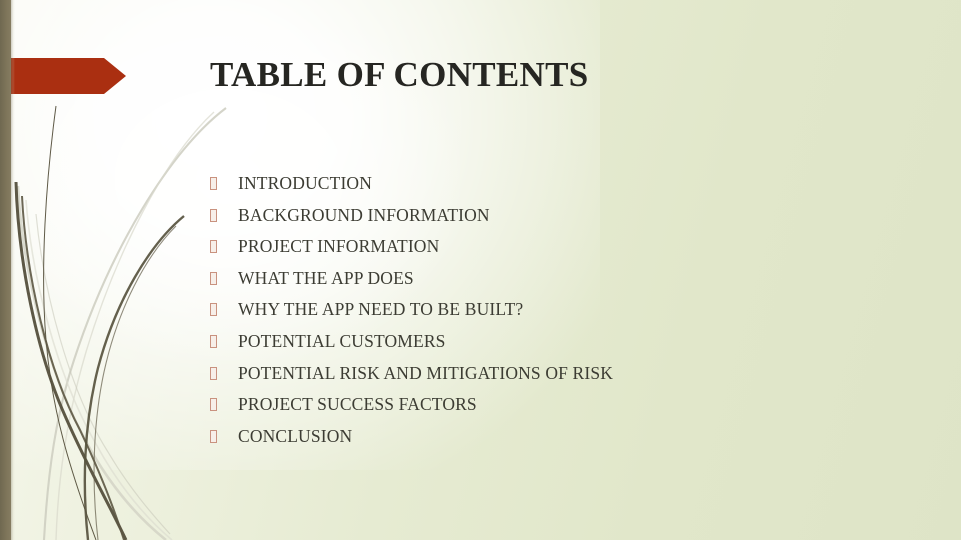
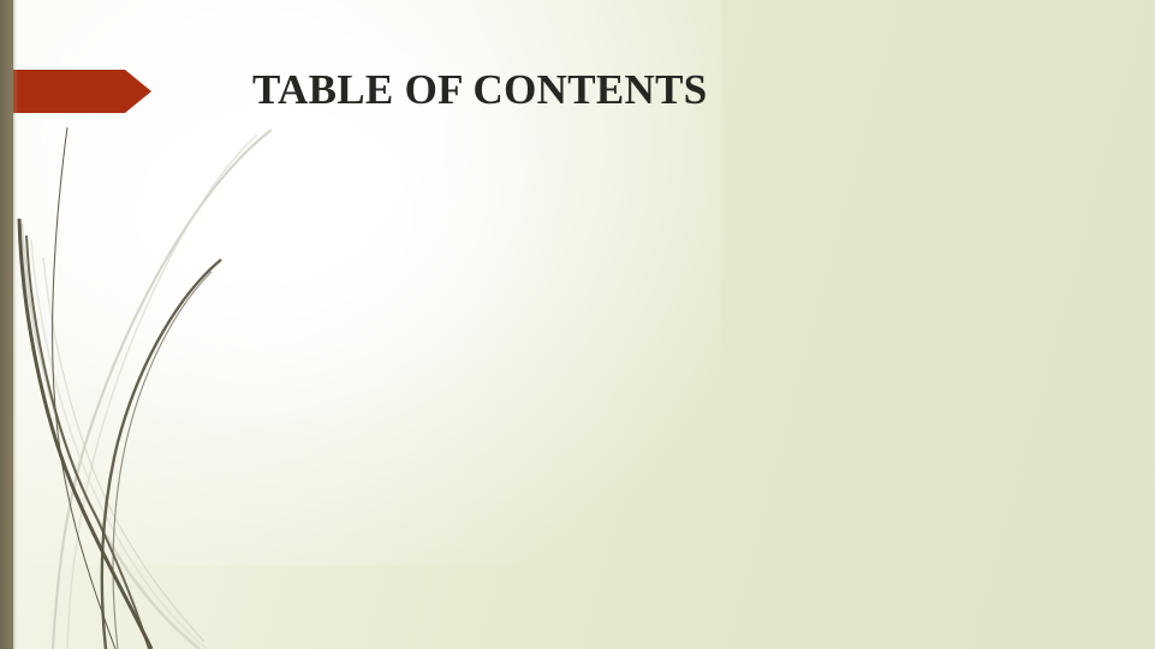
  TABLE OF CONTENTS
- INTRODUCTION
- BACKGROUND INFORMATION
- PROJECT INFORMATION
- WHAT THE APP DOES
- WHY THE APP NEED TO BE BUILT?
- POTENTIAL CUSTOMERS
- POTENTIAL RISK AND MITIGATIONS OF RISK
- PROJECT SUCCESS FACTORS
- CONCLUSION
